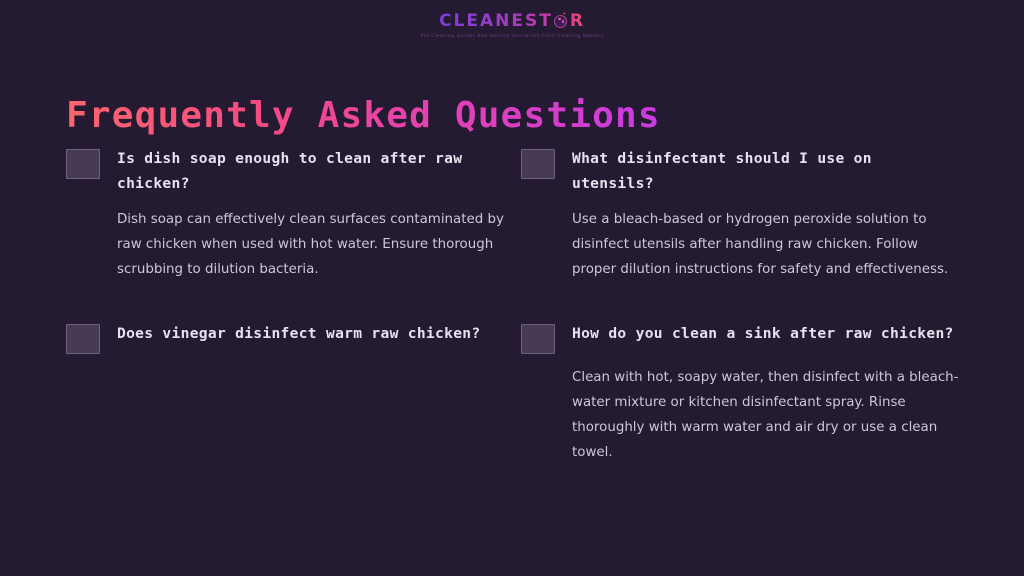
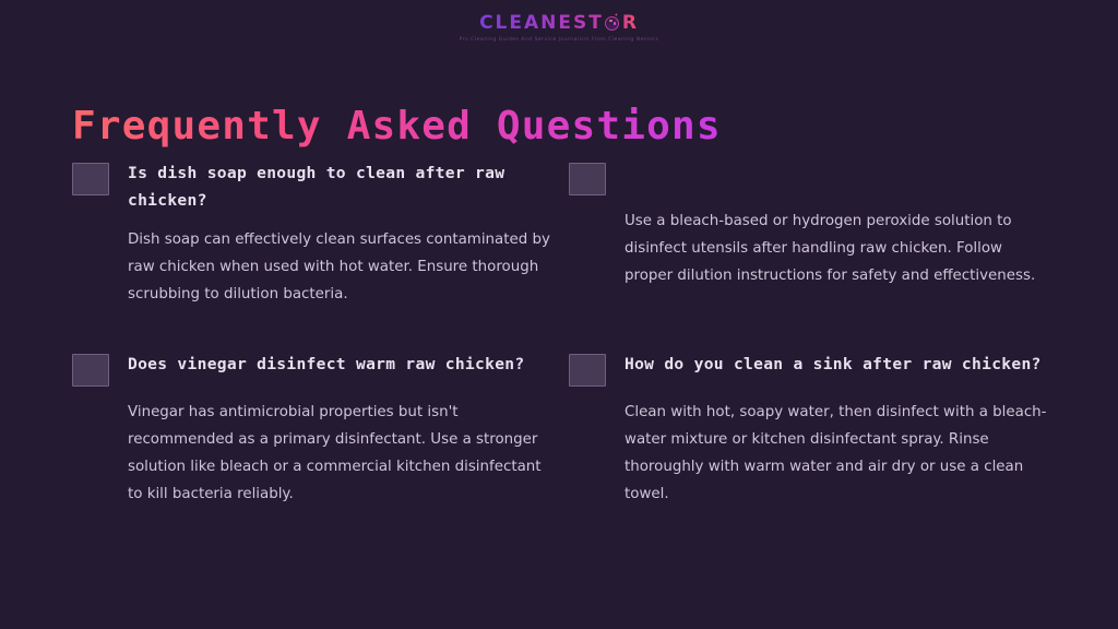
  CLEANEST
  R
  Frequently Asked Questions
  Is dish soap enough to clean after raw chicken?
  Dish soap can effectively clean surfaces contaminated by raw chicken when used with hot water. Ensure thorough scrubbing to dilution bacteria.
- What disinfectant should I use on utensils?
  Use a bleach-based or hydrogen peroxide solution to disinfect utensils after handling raw chicken. Follow proper dilution instructions for safety and effectiveness.
  Does vinegar disinfect warm raw chicken?
+ Vinegar has antimicrobial properties but isn't recommended as a primary disinfectant. Use a stronger solution like bleach or a commercial kitchen disinfectant to kill bacteria reliably.
  How do you clean a sink after raw chicken?
  Clean with hot, soapy water, then disinfect with a bleach-water mixture or kitchen disinfectant spray. Rinse thoroughly with warm water and air dry or use a clean towel.
